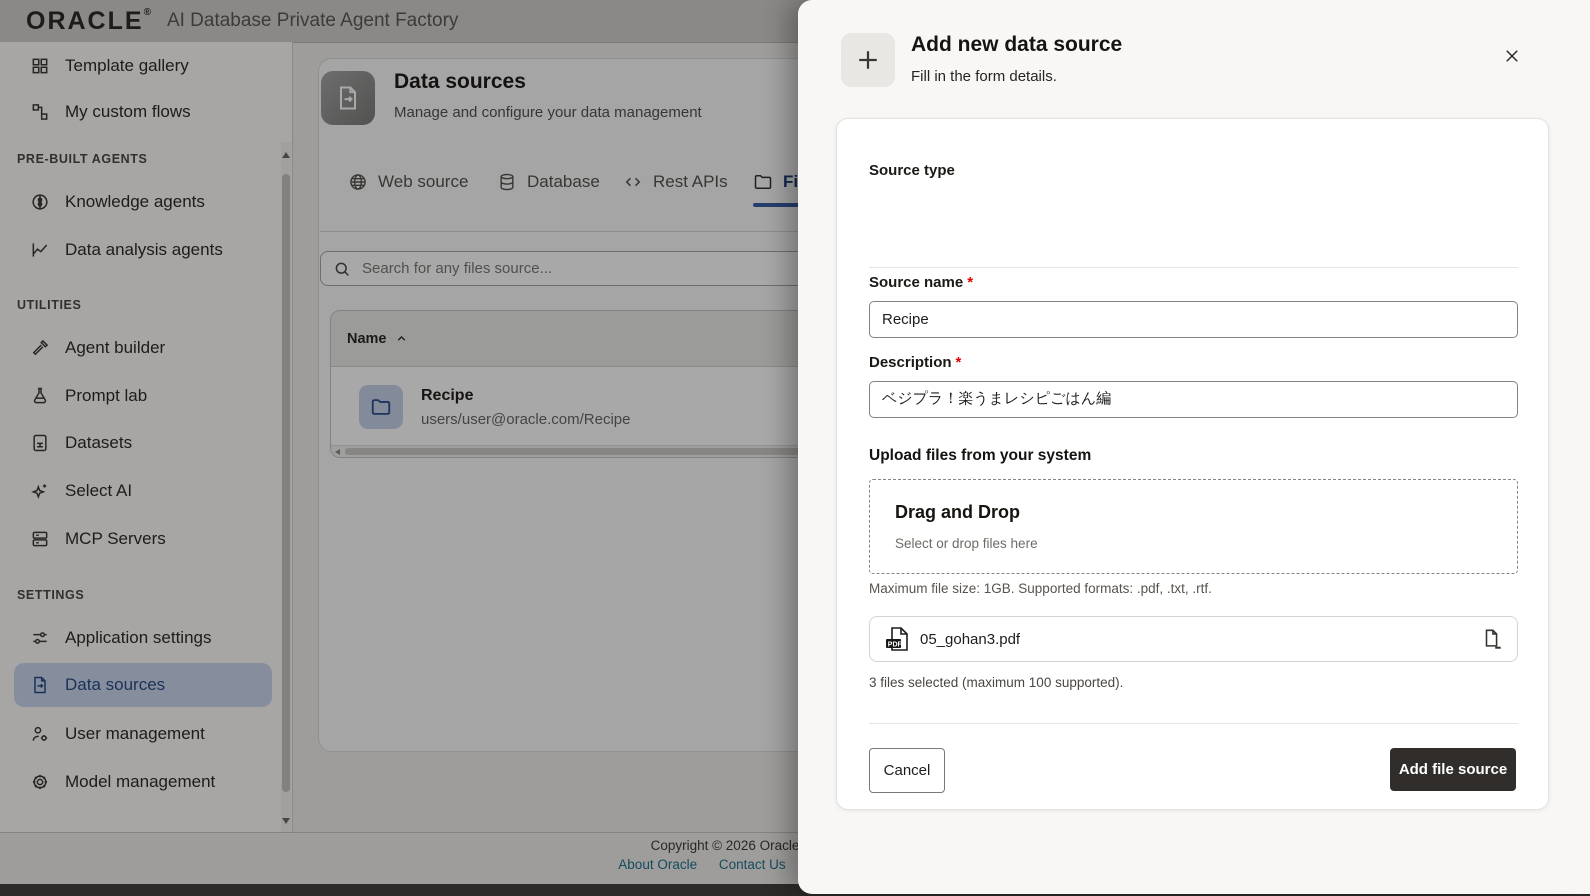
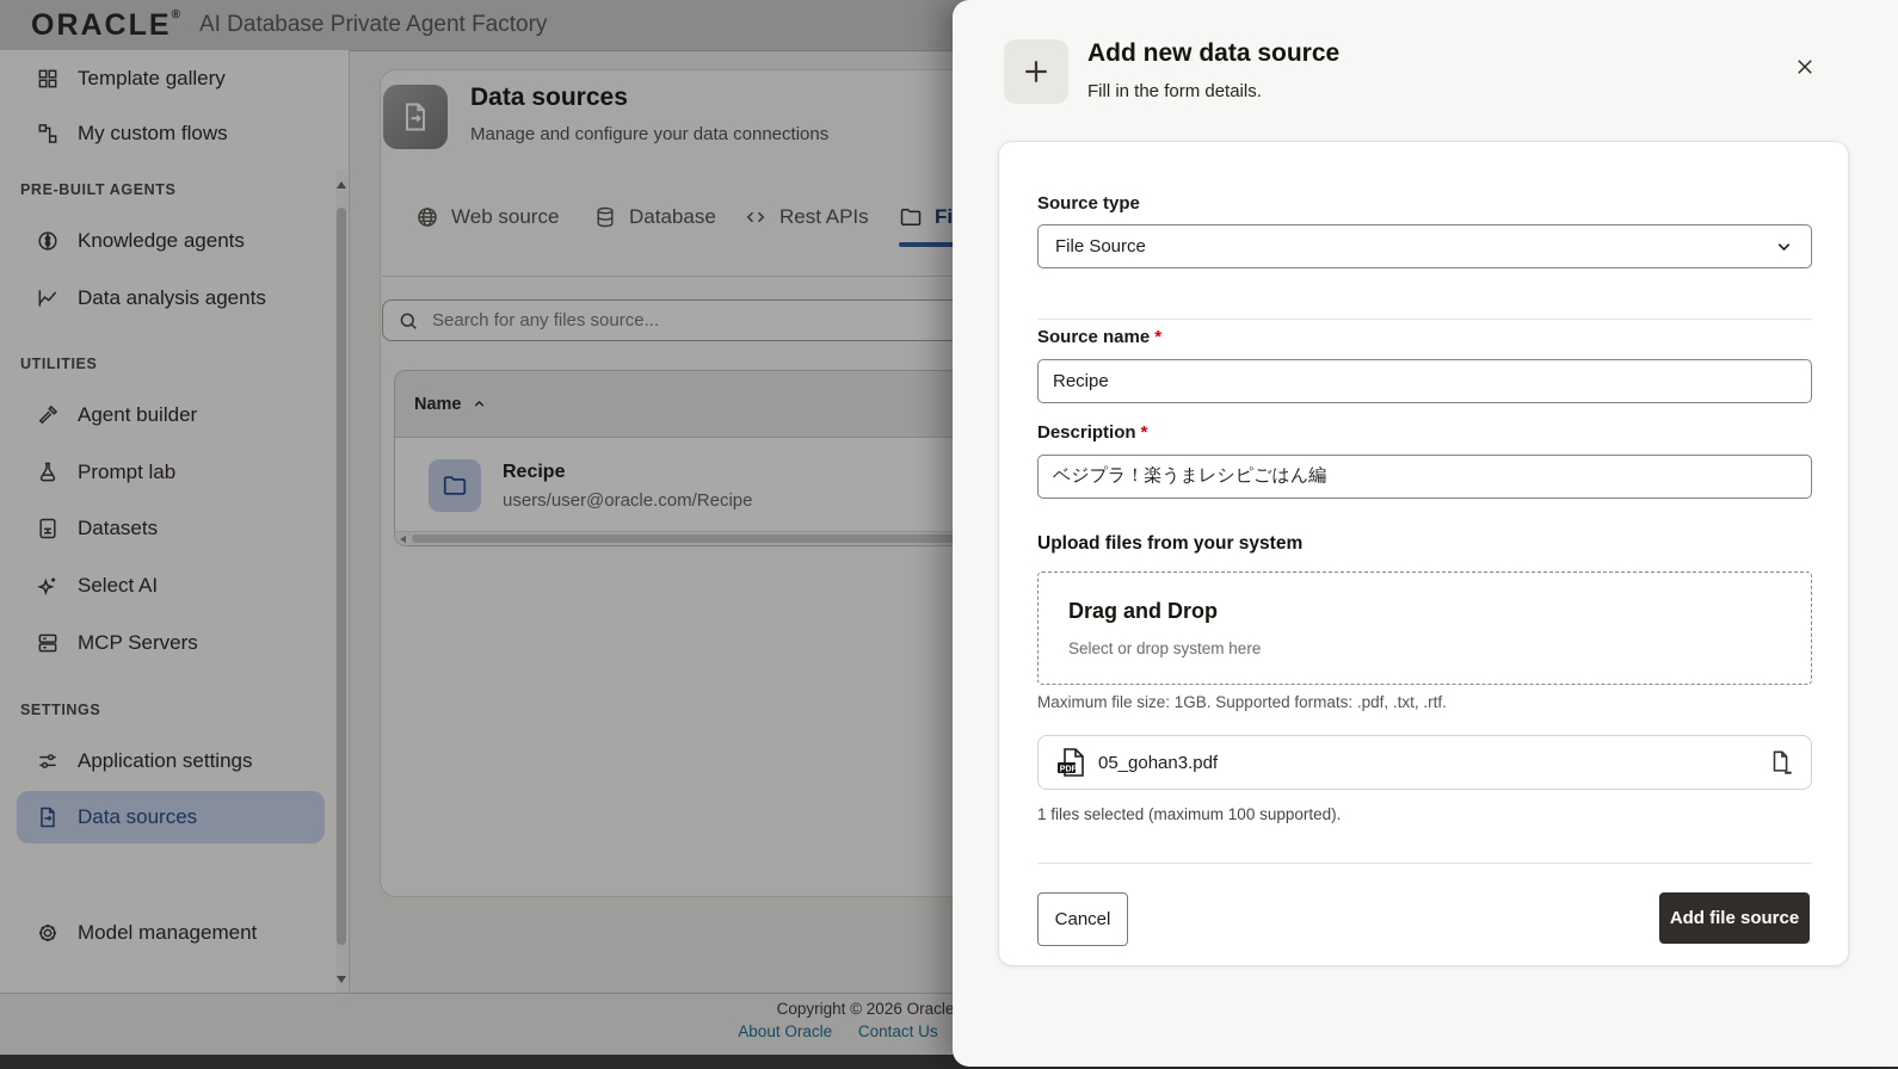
  ORACLE®
  AI Database Private Agent Factory
  Template gallery
  My custom flows
  PRE-BUILT AGENTS
  Knowledge agents
  Data analysis agents
  UTILITIES
  Agent builder
  Prompt lab
  Datasets
  Select AI
  MCP Servers
  SETTINGS
  Application settings
  Data sources
- User management
  Model management
  Data sources
- Manage and configure your data management
+ Manage and configure your data connections
  Web source
  Database
  Rest APIs
  Search for any files source...
  Name
  Recipe
  users/user@oracle.com/Recipe
  Add new data source
  Fill in the form details.
  Source type
+ File Source
  Source name *
  Recipe
  Description *
  ベジプラ！楽うまレシピごはん編
  Upload files from your system
  Drag and Drop
- Select or drop files here
+ Select or drop system here
  Maximum file size: 1GB. Supported formats: .pdf, .txt, .rtf.
  05_gohan3.pdf
- 3 files selected (maximum 100 supported).
+ 1 files selected (maximum 100 supported).
  Cancel
  Add file source
